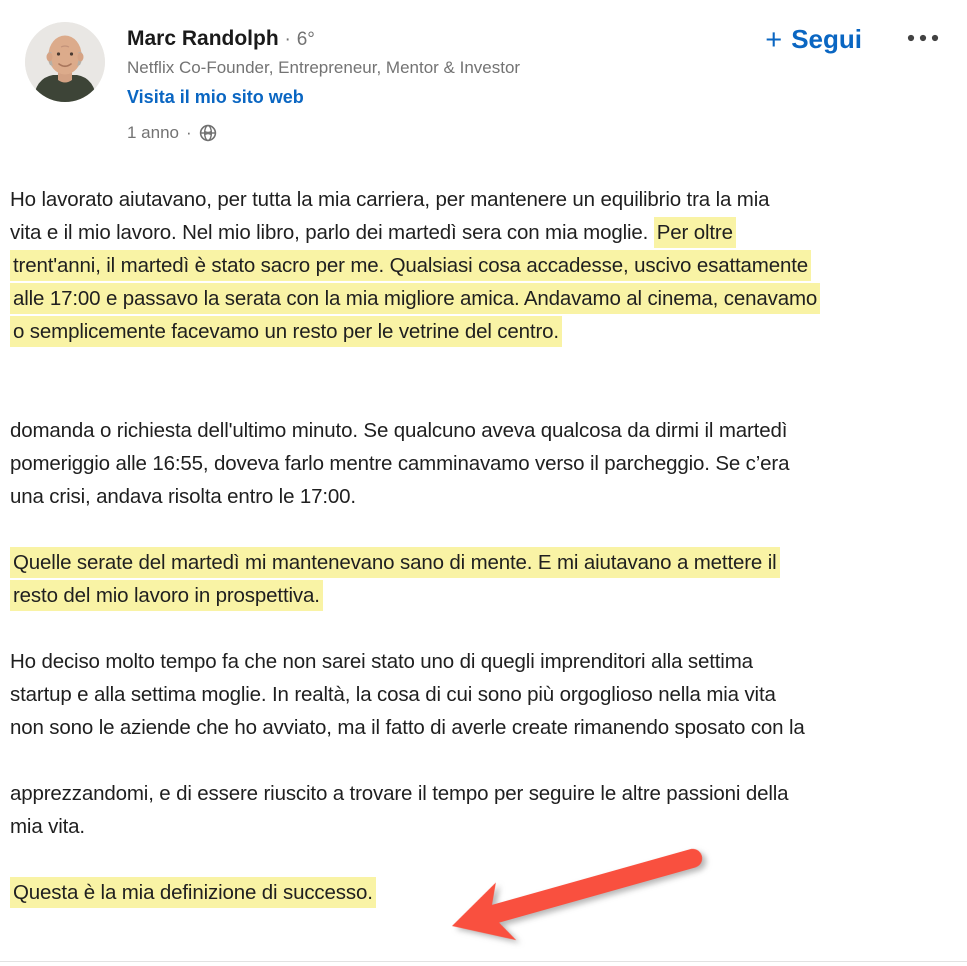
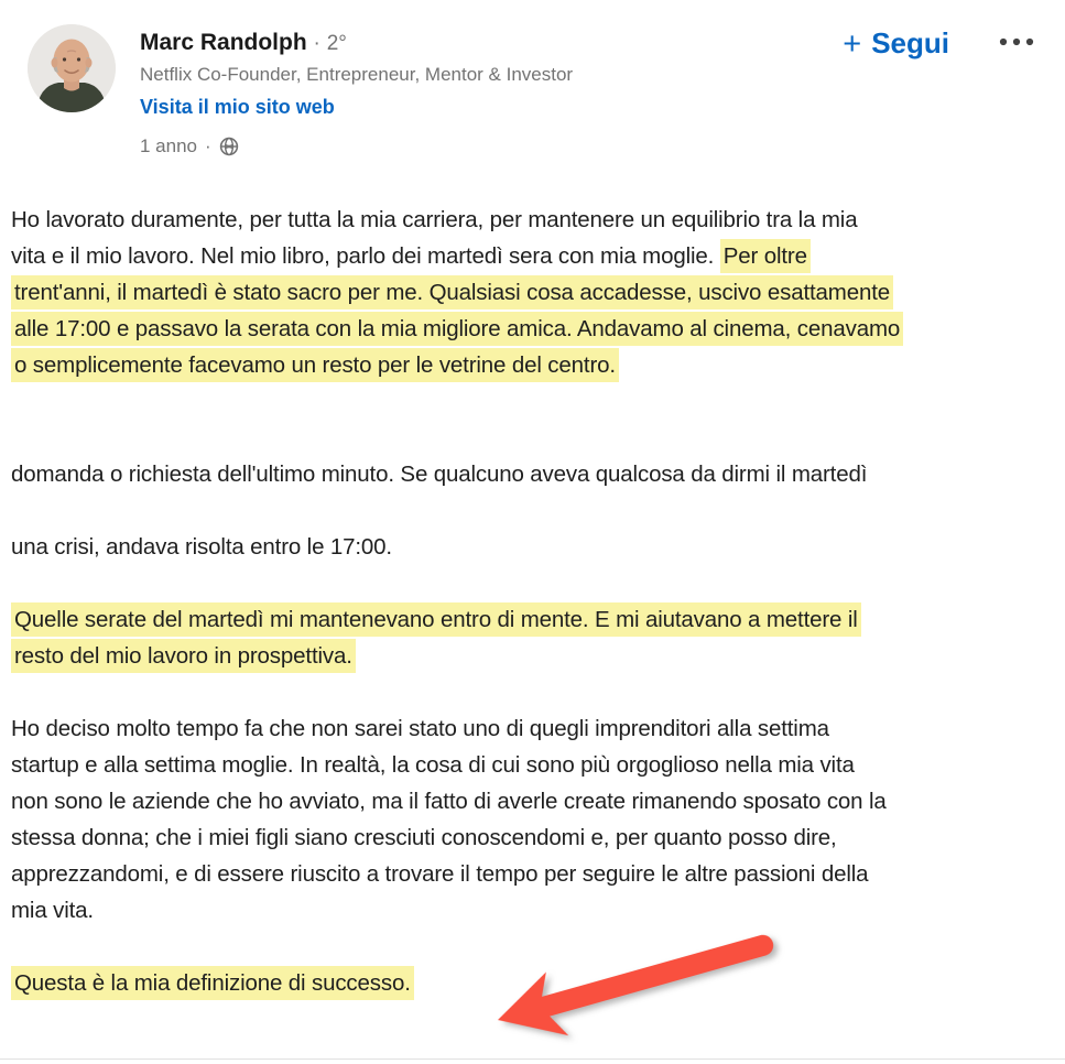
- Marc Randolph · 6°
+ Marc Randolph · 2°
  Netflix Co-Founder, Entrepreneur, Mentor & Investor
  Visita il mio sito web
  1 anno
  ·
  +
  Segui
- Ho lavorato aiutavano, per tutta la mia carriera, per mantenere un equilibrio tra la mia
+ Ho lavorato duramente, per tutta la mia carriera, per mantenere un equilibrio tra la mia
  vita e il mio lavoro. Nel mio libro, parlo dei martedì sera con mia moglie. Per oltre
  trent'anni, il martedì è stato sacro per me. Qualsiasi cosa accadesse, uscivo esattamente
  alle 17:00 e passavo la serata con la mia migliore amica. Andavamo al cinema, cenavamo
  o semplicemente facevamo un resto per le vetrine del centro.
  domanda o richiesta dell'ultimo minuto. Se qualcuno aveva qualcosa da dirmi il martedì
- pomeriggio alle 16:55, doveva farlo mentre camminavamo verso il parcheggio. Se c’era
  una crisi, andava risolta entro le 17:00.
- Quelle serate del martedì mi mantenevano sano di mente. E mi aiutavano a mettere il
+ Quelle serate del martedì mi mantenevano entro di mente. E mi aiutavano a mettere il
  resto del mio lavoro in prospettiva.
  Ho deciso molto tempo fa che non sarei stato uno di quegli imprenditori alla settima
  startup e alla settima moglie. In realtà, la cosa di cui sono più orgoglioso nella mia vita
  non sono le aziende che ho avviato, ma il fatto di averle create rimanendo sposato con la
+ stessa donna; che i miei figli siano cresciuti conoscendomi e, per quanto posso dire,
  apprezzandomi, e di essere riuscito a trovare il tempo per seguire le altre passioni della
  mia vita.
  Questa è la mia definizione di successo.
